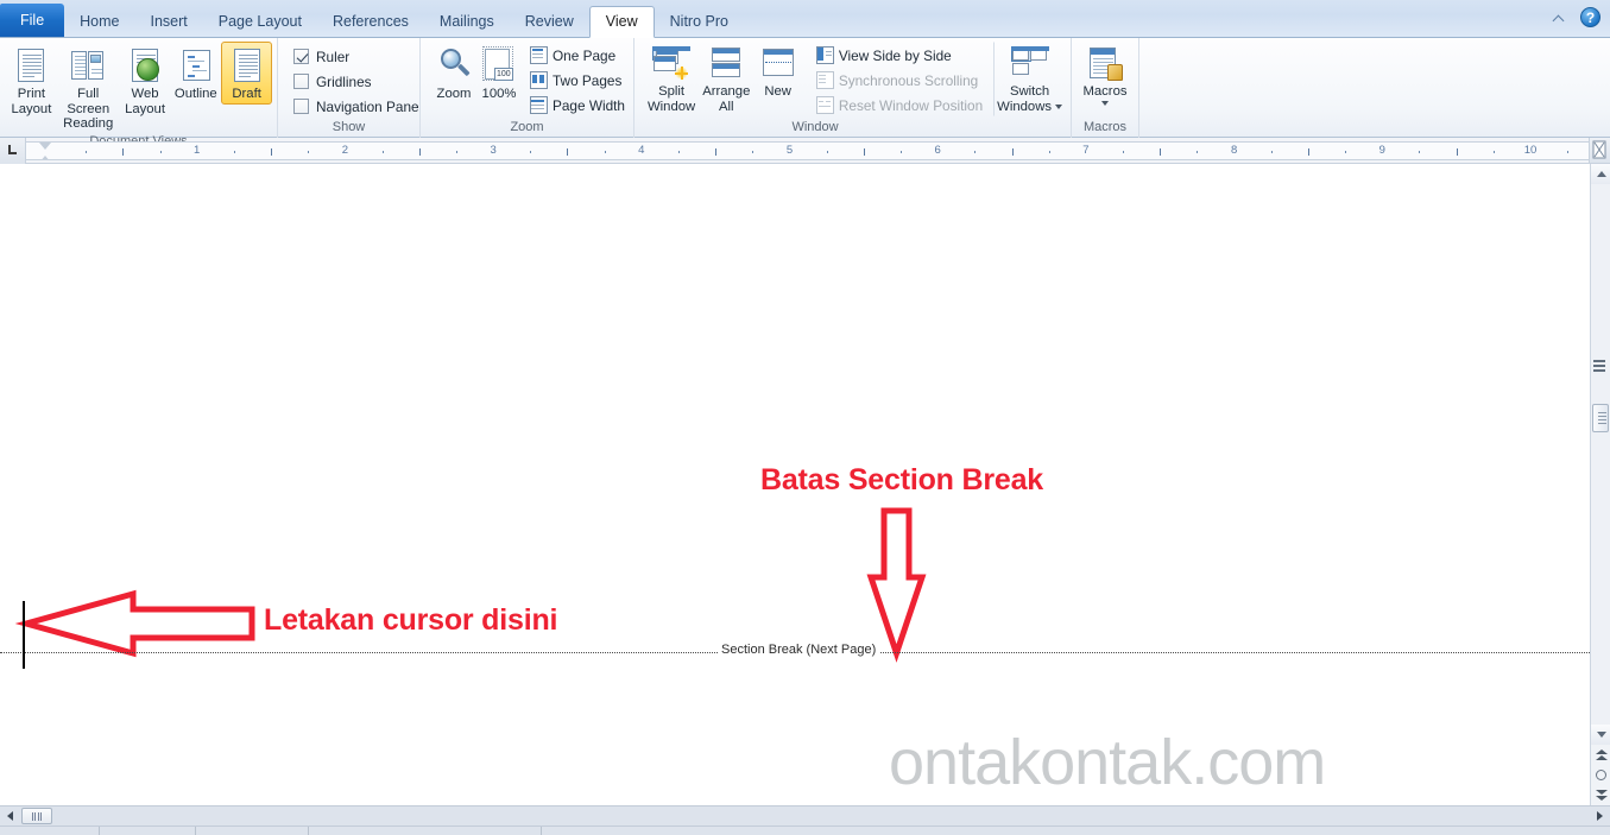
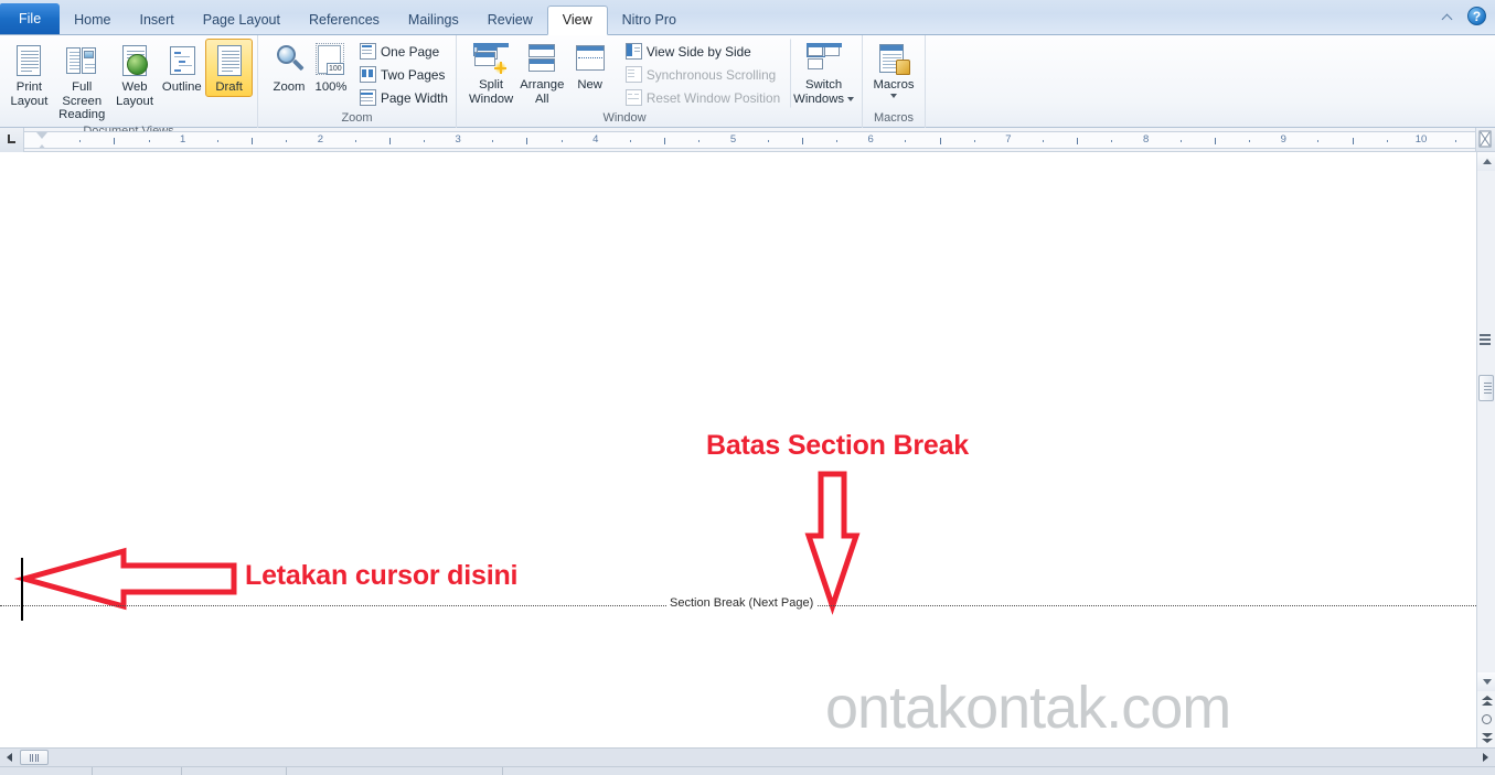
  File
  Home
  Insert
  Page Layout
  References
  Mailings
  Review
  View
  Nitro Pro
  ?
  Print
  Layout
  Full Screen
  Reading
  Web
  Layout
  Outline
  Draft
- Ruler
- Gridlines
- Navigation Pane
- Show
  Zoom
  100%
  One Page
  Two Pages
  Page Width
  Zoom
  Split
  Window
  Arrange
  All
  New
  View Side by Side
  Synchronous Scrolling
  Reset Window Position
  Switch
  Windows
  Window
  Macros
  Macros
  1
  2
  3
  4
  5
  6
  7
  8
  9
  10
  Batas Section Break
  Letakan cursor disini
  Section Break (Next Page)
  ontakontak.com
